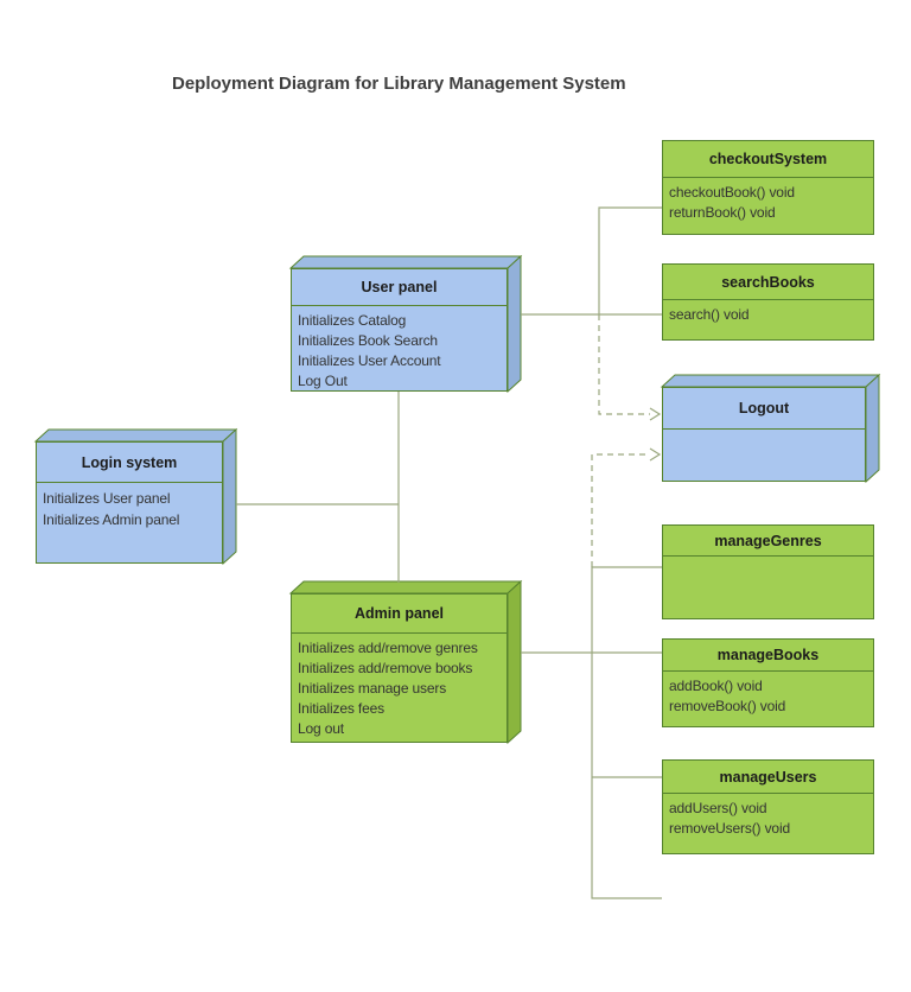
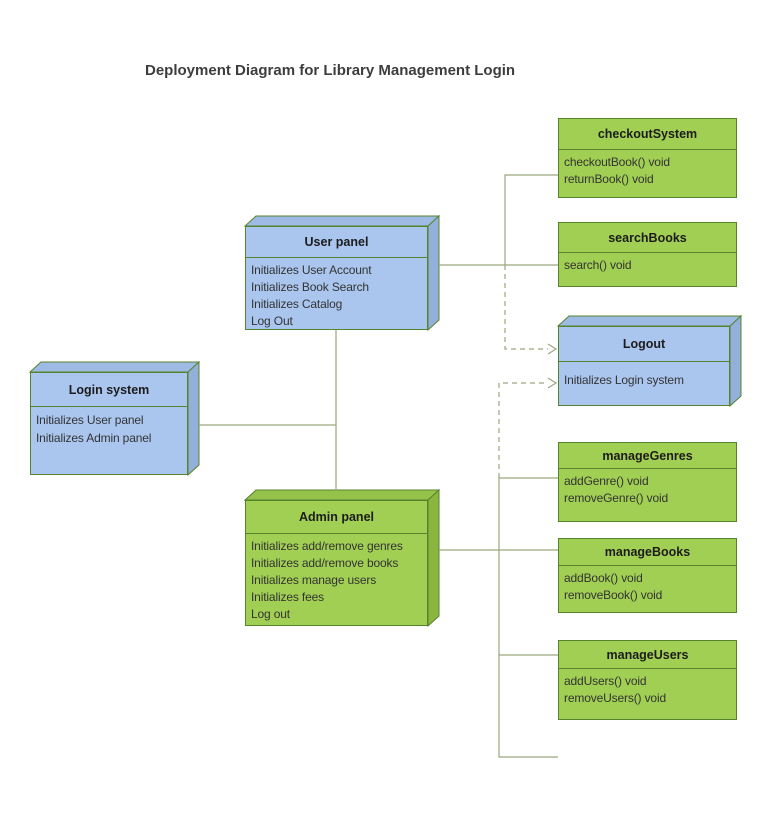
- Deployment Diagram for Library Management System
+ Deployment Diagram for Library Management Login
  Login system
  Initializes User panel
  Initializes Admin panel
  User panel
- Initializes Catalog
+ Initializes User Account
  Initializes Book Search
- Initializes User Account
+ Initializes Catalog
  Log Out
  Admin panel
  Initializes add/remove genres
  Initializes add/remove books
  Initializes manage users
  Initializes fees
  Log out
  Logout
+ Initializes Login system
  checkoutSystem
  checkoutBook() void
  returnBook() void
  searchBooks
  search() void
  manageGenres
+ addGenre() void
+ removeGenre() void
  manageBooks
  addBook() void
  removeBook() void
  manageUsers
  addUsers() void
  removeUsers() void
